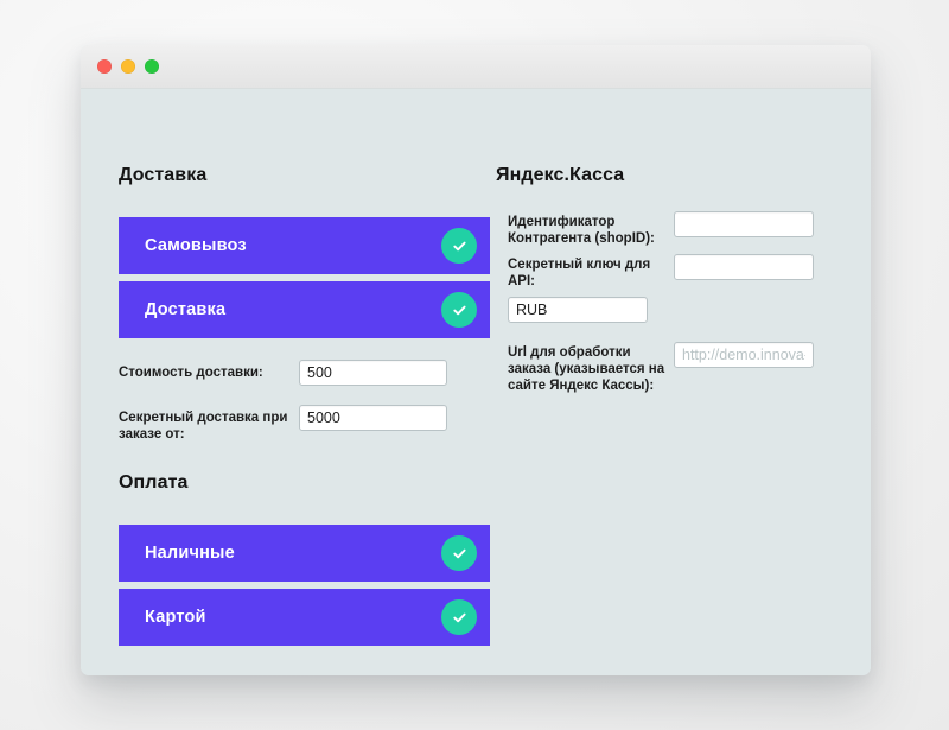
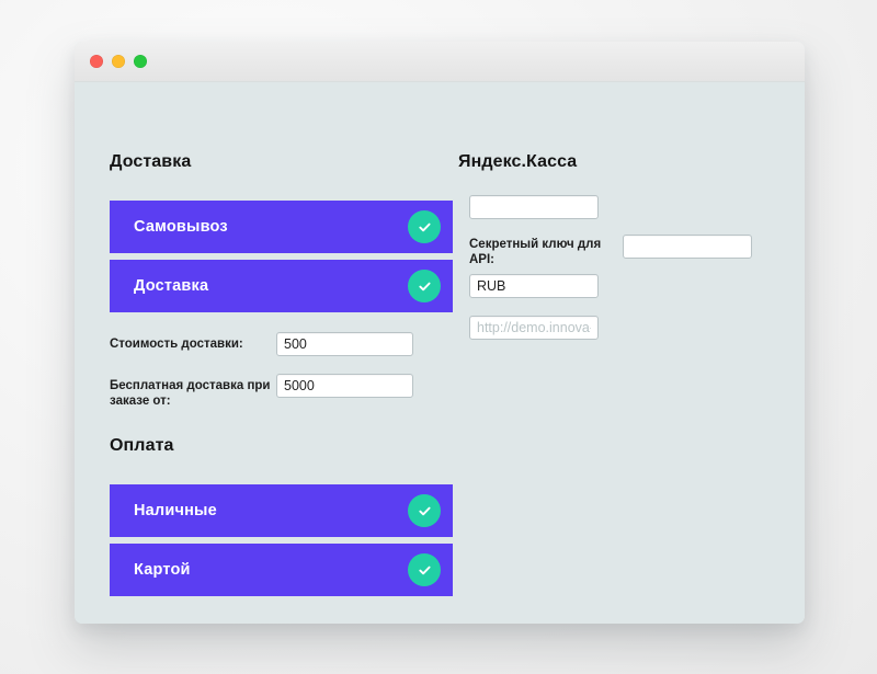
  Доставка
  Самовывоз
  Доставка
  Стоимость доставки:
  500
- Секретный доставка при заказе от:
+ Бесплатная доставка при заказе от:
  5000
  Оплата
  Наличные
  Картой
  Яндекс.Касса
- Идентификатор Контрагента (shopID):
  Секретный ключ для API:
  RUB
- Url для обработки заказа (указывается на сайте Яндекс Кассы):
  http://demo.innova
